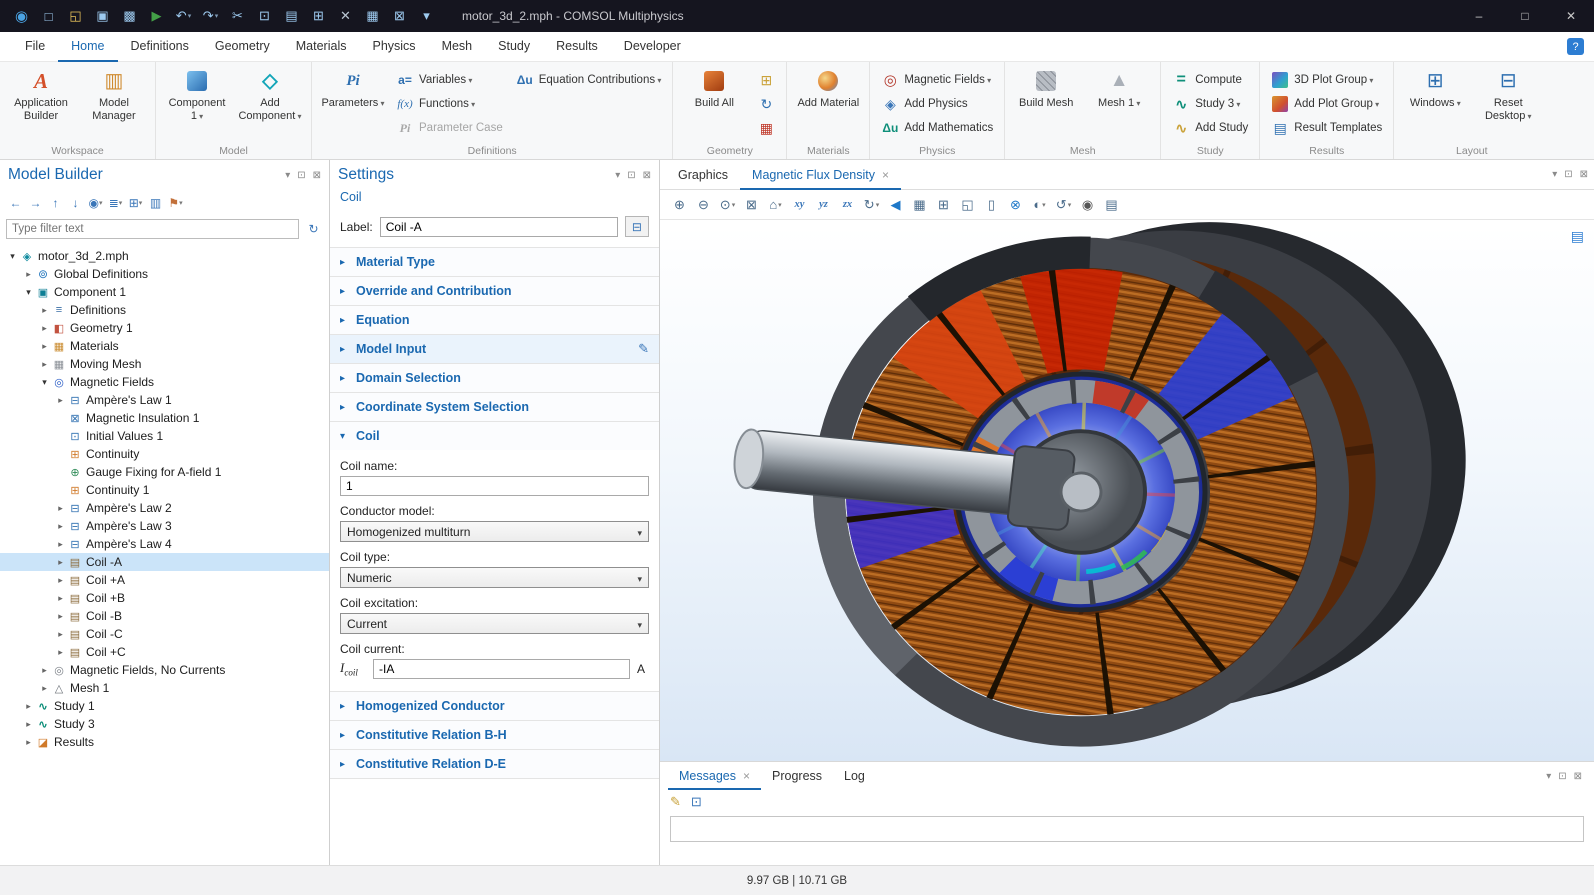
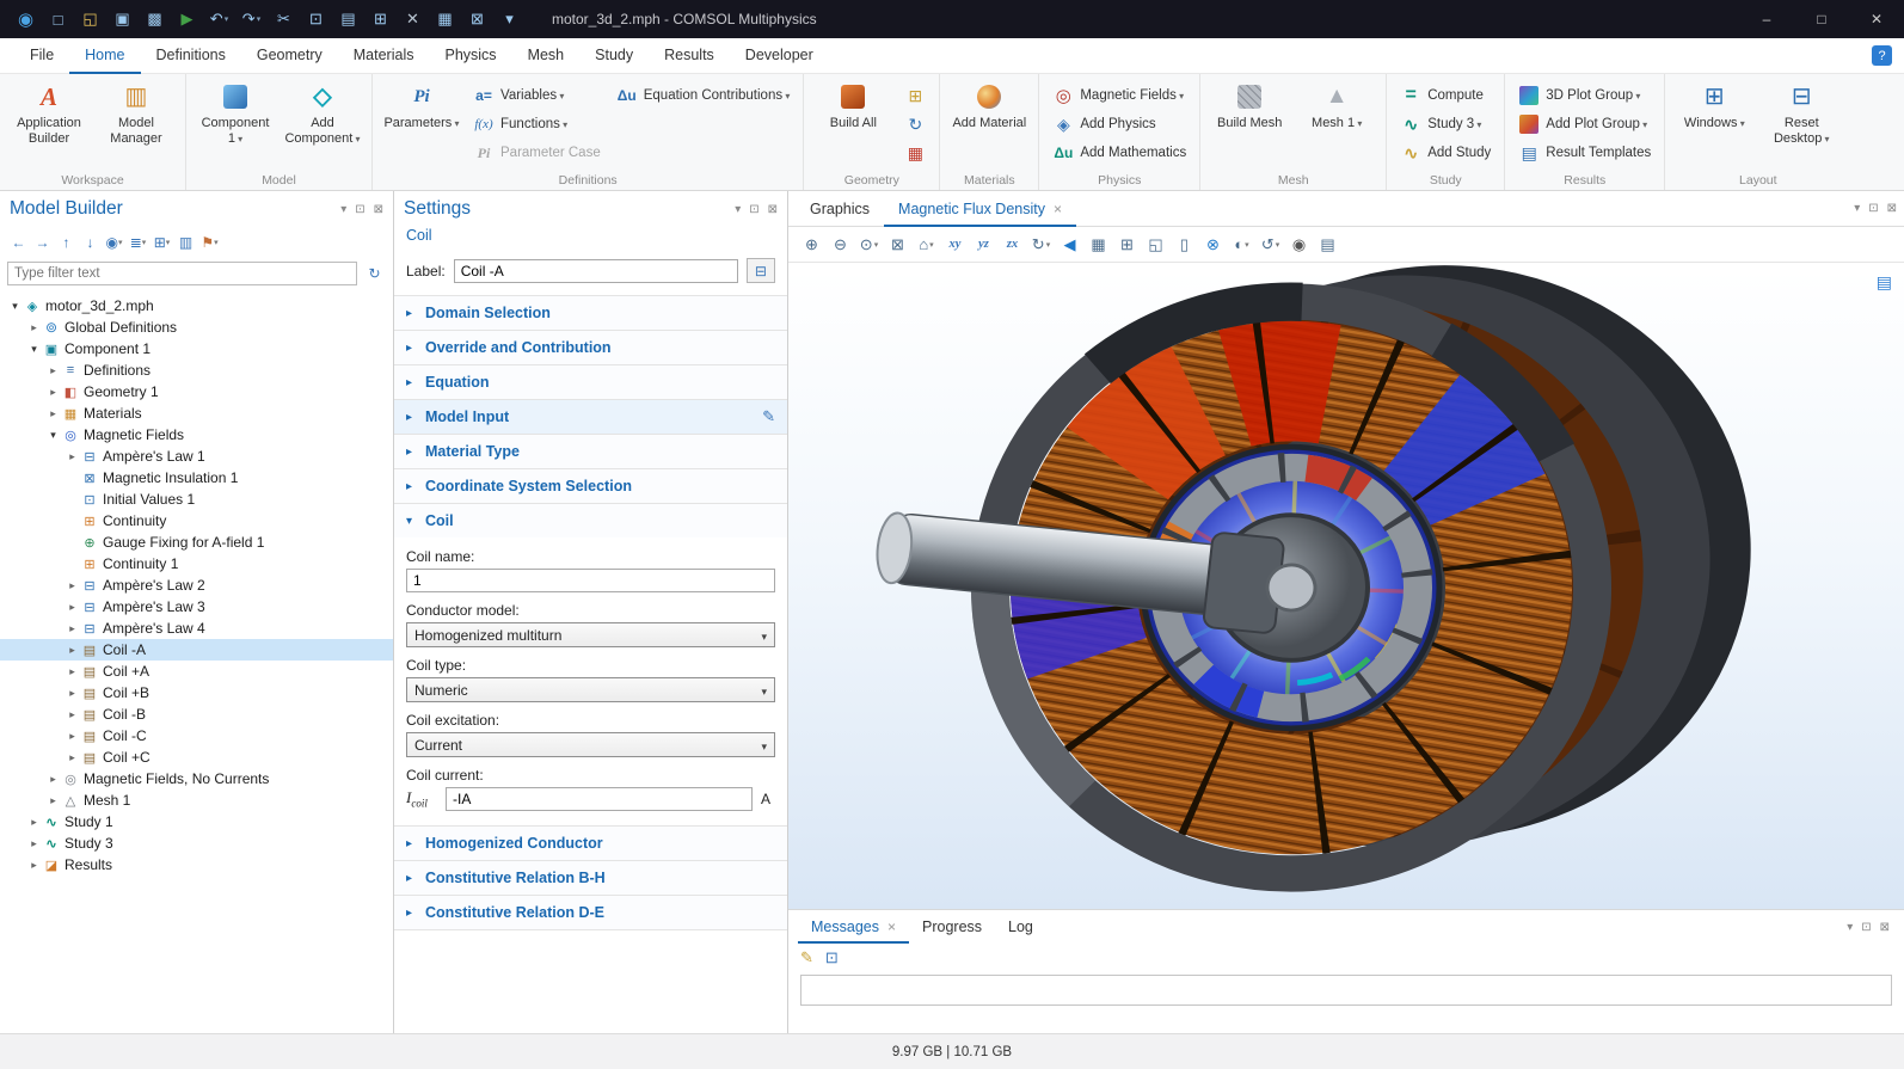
  ◉
  □
  ◱
  ▣
  ▩
  ▶
  ↶
  ↷
  ✂
  ⊡
  ▤
  ⊞
  ✕
  ▦
  ⊠
  ▾
  motor_3d_2.mph - COMSOL Multiphysics
  –
  □
  ✕
  File
  Home
  Definitions
  Geometry
  Materials
  Physics
  Mesh
  Study
  Results
  Developer
  Application Builder
  Model Manager
  Workspace
  Component 1
  Add Component
  Model
  Parameters
  Variables
  Functions
  Parameter Case
  Equation Contributions
  Definitions
  Build All
  Geometry
  Add Material
  Materials
  Magnetic Fields
  Add Physics
  Add Mathematics
  Physics
  Build Mesh
  Mesh 1
  Mesh
  Compute
  Study 3
  Add Study
  Study
  3D Plot Group
  Add Plot Group
  Result Templates
  Results
  Windows
  Reset Desktop
  Layout
  Model Builder
  ▾
  ⊡
  ⊠
  ←
  →
  ↑
  ↓
  ◉
  ≣
  ⊞
  ▥
  ⚑
  Type filter text
  ↻
  motor_3d_2.mph
  Global Definitions
  Component 1
  Definitions
  Geometry 1
  Materials
- Moving Mesh
  Magnetic Fields
  Ampère's Law 1
  Magnetic Insulation 1
  Initial Values 1
  Continuity
  Gauge Fixing for A-field 1
  Continuity 1
  Ampère's Law 2
  Ampère's Law 3
  Ampère's Law 4
  Coil -A
  Coil +A
  Coil +B
  Coil -B
  Coil -C
  Coil +C
  Magnetic Fields, No Currents
  Mesh 1
  Study 1
  Study 3
  Results
  Settings
  ▾
  ⊡
  ⊠
  Coil
  Label:
  Coil -A
- Material Type
+ Domain Selection
  Override and Contribution
  Equation
  Model Input
- Domain Selection
+ Material Type
  Coordinate System Selection
  Coil
  Coil name:
  1
  Conductor model:
  Homogenized multiturn
  Coil type:
  Numeric
  Coil excitation:
  Current
  Coil current:
  Icoil
  -IA
  A
  Homogenized Conductor
  Constitutive Relation B-H
  Constitutive Relation D-E
  Graphics
  Magnetic Flux Density
  ▾
  ⊡
  ⊠
  ⊕
  ⊖
  ⊙
  ⊠
  ⌂
  xy
  yz
  zx
  ↻
  ◀
  ▦
  ⊞
  ◱
  ▯
  ⊗
  ◐
  ↺
  ◉
  ▤
  Messages
  Progress
  Log
  ▾
  ⊡
  ⊠
  ✎
  ⊡
  9.97 GB | 10.71 GB
